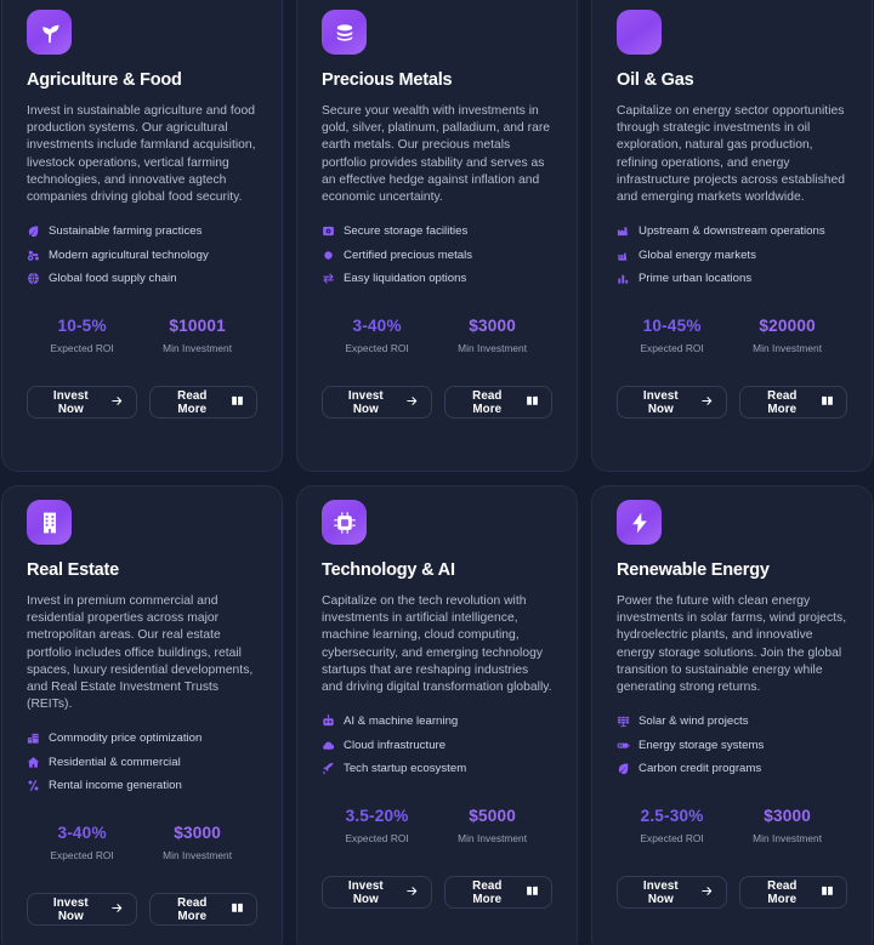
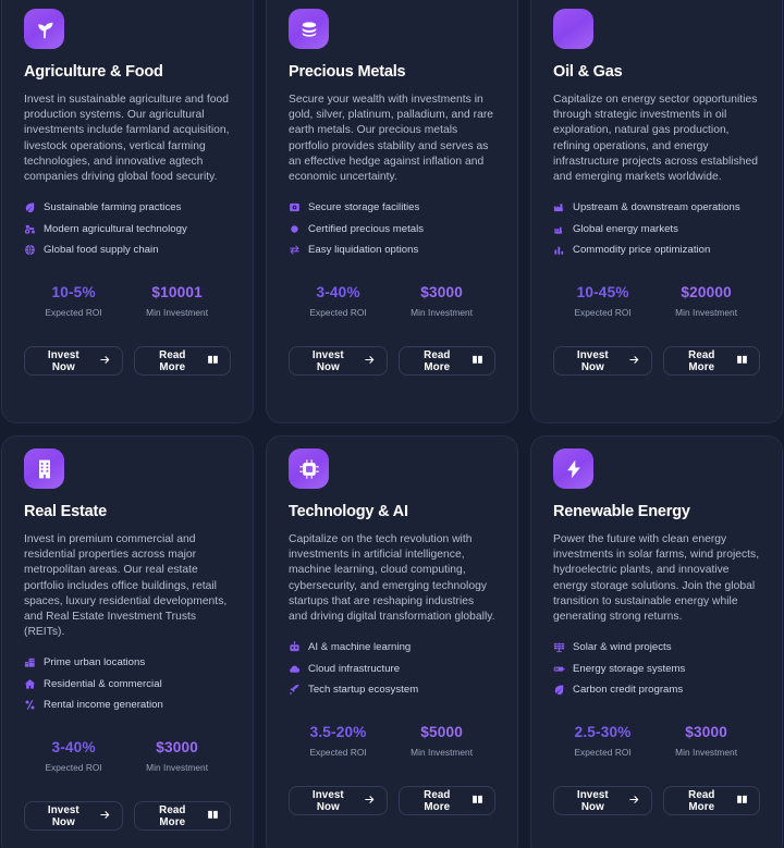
  Agriculture & Food
  Invest in sustainable agriculture and food production systems. Our agricultural investments include farmland acquisition, livestock operations, vertical farming technologies, and innovative agtech companies driving global food security.
  Sustainable farming practices
  Modern agricultural technology
  Global food supply chain
  10-5%
  Expected ROI
  $10001
  Min Investment
  Invest Now
  Read More
  Precious Metals
  Secure your wealth with investments in gold, silver, platinum, palladium, and rare earth metals. Our precious metals portfolio provides stability and serves as an effective hedge against inflation and economic uncertainty.
  Secure storage facilities
  Certified precious metals
  Easy liquidation options
  3-40%
  Expected ROI
  $3000
  Min Investment
  Invest Now
  Read More
  Oil & Gas
  Capitalize on energy sector opportunities through strategic investments in oil exploration, natural gas production, refining operations, and energy infrastructure projects across established and emerging markets worldwide.
  Upstream & downstream operations
  Global energy markets
- Prime urban locations
+ Commodity price optimization
  10-45%
  Expected ROI
  $20000
  Min Investment
  Invest Now
  Read More
  Real Estate
  Invest in premium commercial and residential properties across major metropolitan areas. Our real estate portfolio includes office buildings, retail spaces, luxury residential developments, and Real Estate Investment Trusts (REITs).
- Commodity price optimization
+ Prime urban locations
  Residential & commercial
  Rental income generation
  3-40%
  Expected ROI
  $3000
  Min Investment
  Invest Now
  Read More
  Technology & AI
  Capitalize on the tech revolution with investments in artificial intelligence, machine learning, cloud computing, cybersecurity, and emerging technology startups that are reshaping industries and driving digital transformation globally.
  AI & machine learning
  Cloud infrastructure
  Tech startup ecosystem
  3.5-20%
  Expected ROI
  $5000
  Min Investment
  Invest Now
  Read More
  Renewable Energy
  Power the future with clean energy investments in solar farms, wind projects, hydroelectric plants, and innovative energy storage solutions. Join the global transition to sustainable energy while generating strong returns.
  Solar & wind projects
  Energy storage systems
  Carbon credit programs
  2.5-30%
  Expected ROI
  $3000
  Min Investment
  Invest Now
  Read More
